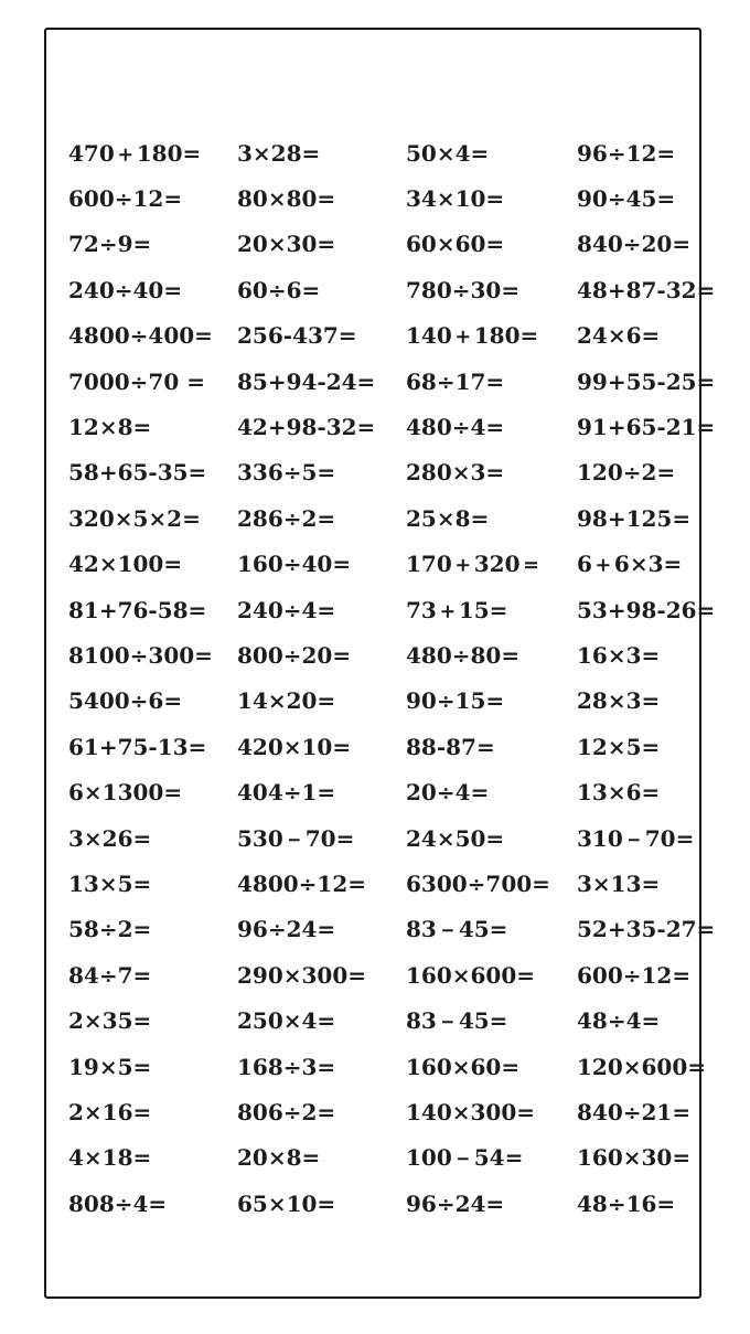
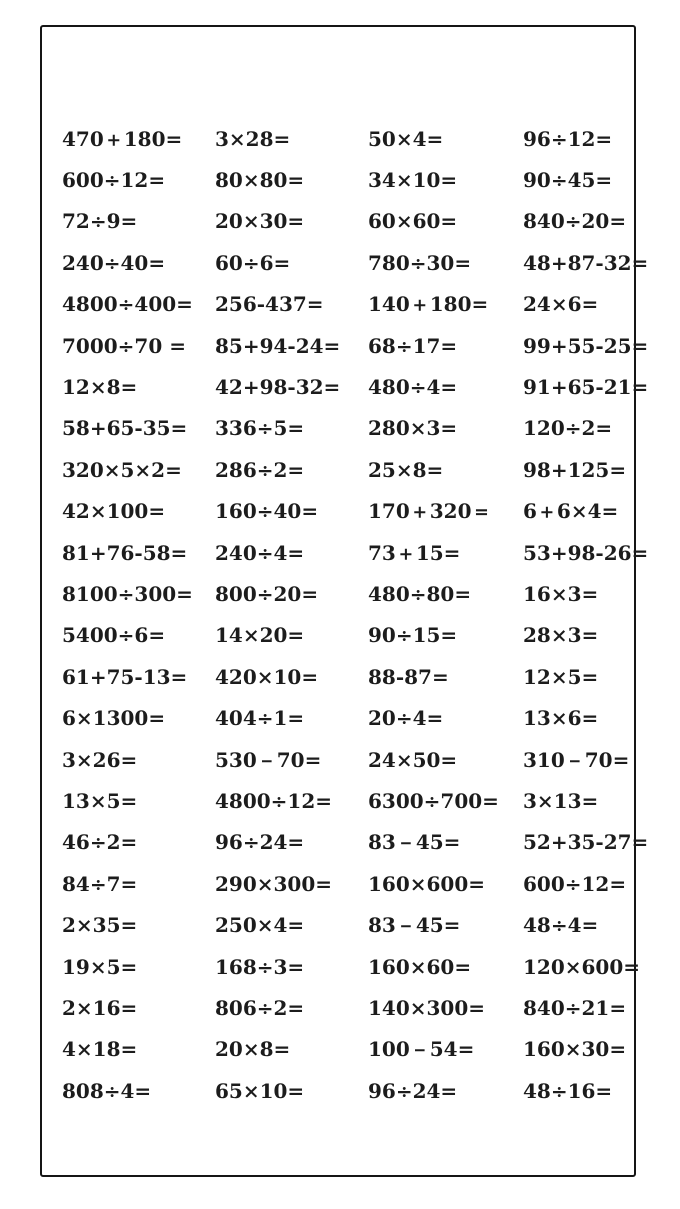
  470＋180=
  3×28=
  50×4=
  96÷12=
  600÷12=
  80×80=
  34×10=
  90÷45=
  72÷9=
  20×30=
  60×60=
  840÷20=
  240÷40=
  60÷6=
  780÷30=
  48+87-32=
  4800÷400=
  256-437=
  140＋180=
  24×6=
  7000÷70 =
  85+94-24=
  68÷17=
  99+55-25=
  12×8=
  42+98-32=
  480÷4=
  91+65-21=
  58+65-35=
  336÷5=
  280×3=
  120÷2=
  320×5×2=
  286÷2=
  25×8=
  98+125=
  42×100=
  160÷40=
  170＋320＝
- 6＋6×3=
+ 6＋6×4=
  81+76-58=
  240÷4=
  73＋15=
  53+98-26=
  8100÷300=
  800÷20=
  480÷80=
  16×3=
  5400÷6=
  14×20=
  90÷15=
  28×3=
  61+75-13=
  420×10=
  88-87=
  12×5=
  6×1300=
  404÷1=
  20÷4=
  13×6=
  3×26=
  530－70=
  24×50=
  310－70=
  13×5=
  4800÷12=
  6300÷700=
  3×13=
- 58÷2=
+ 46÷2=
  96÷24=
  83－45=
  52+35-27=
  84÷7=
  290×300=
  160×600=
  600÷12=
  2×35=
  250×4=
  83－45=
  48÷4=
  19×5=
  168÷3=
  160×60=
  120×600=
  2×16=
  806÷2=
  140×300=
  840÷21=
  4×18=
  20×8=
  100－54=
  160×30=
  808÷4=
  65×10=
  96÷24=
  48÷16=
